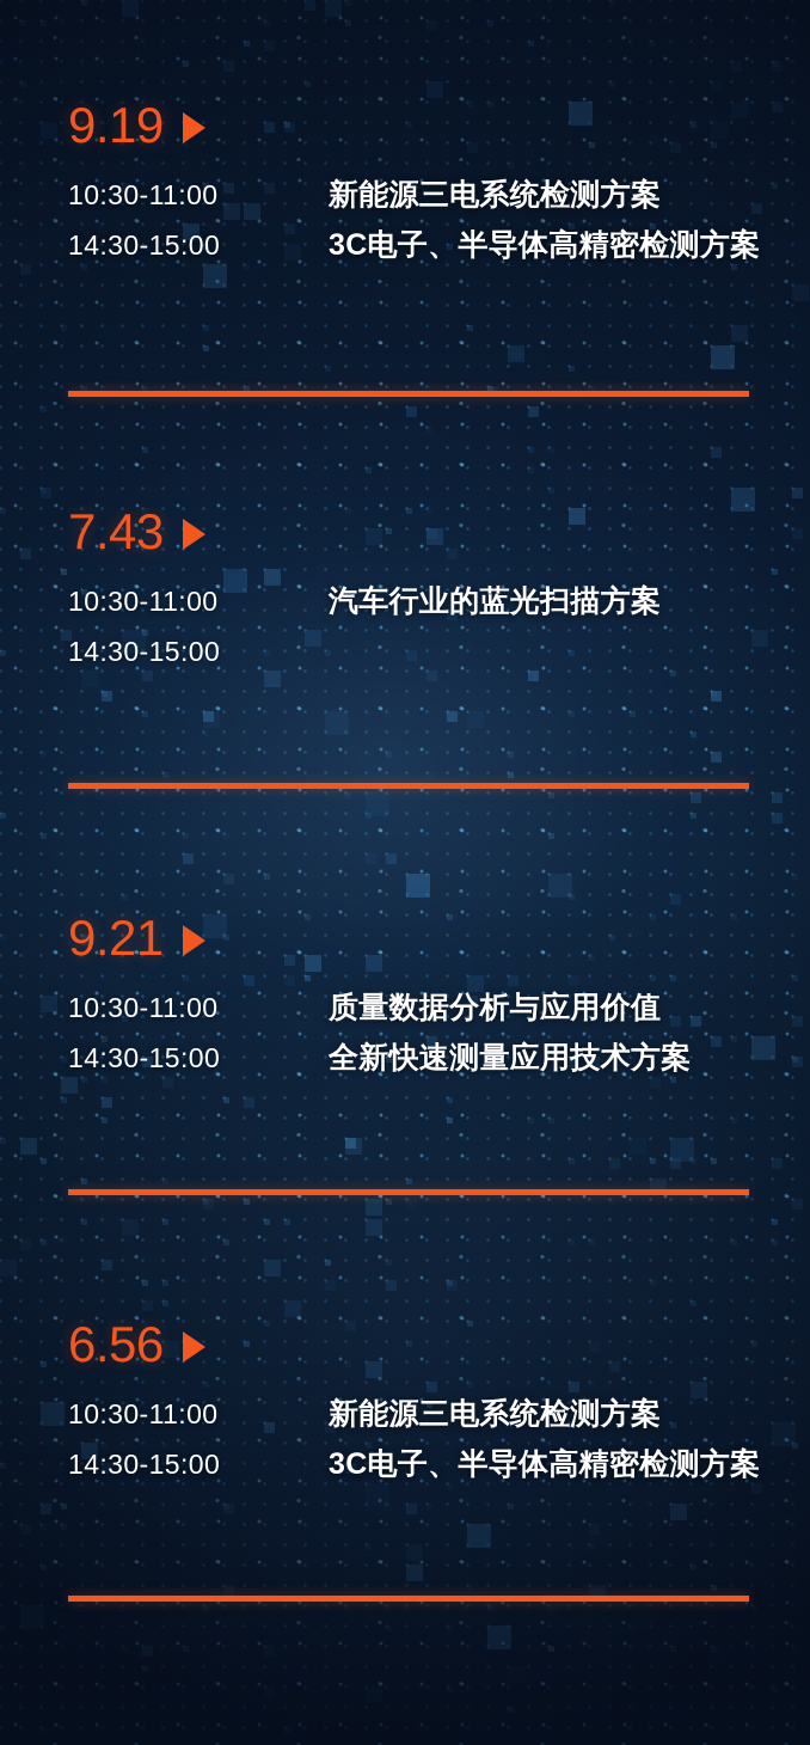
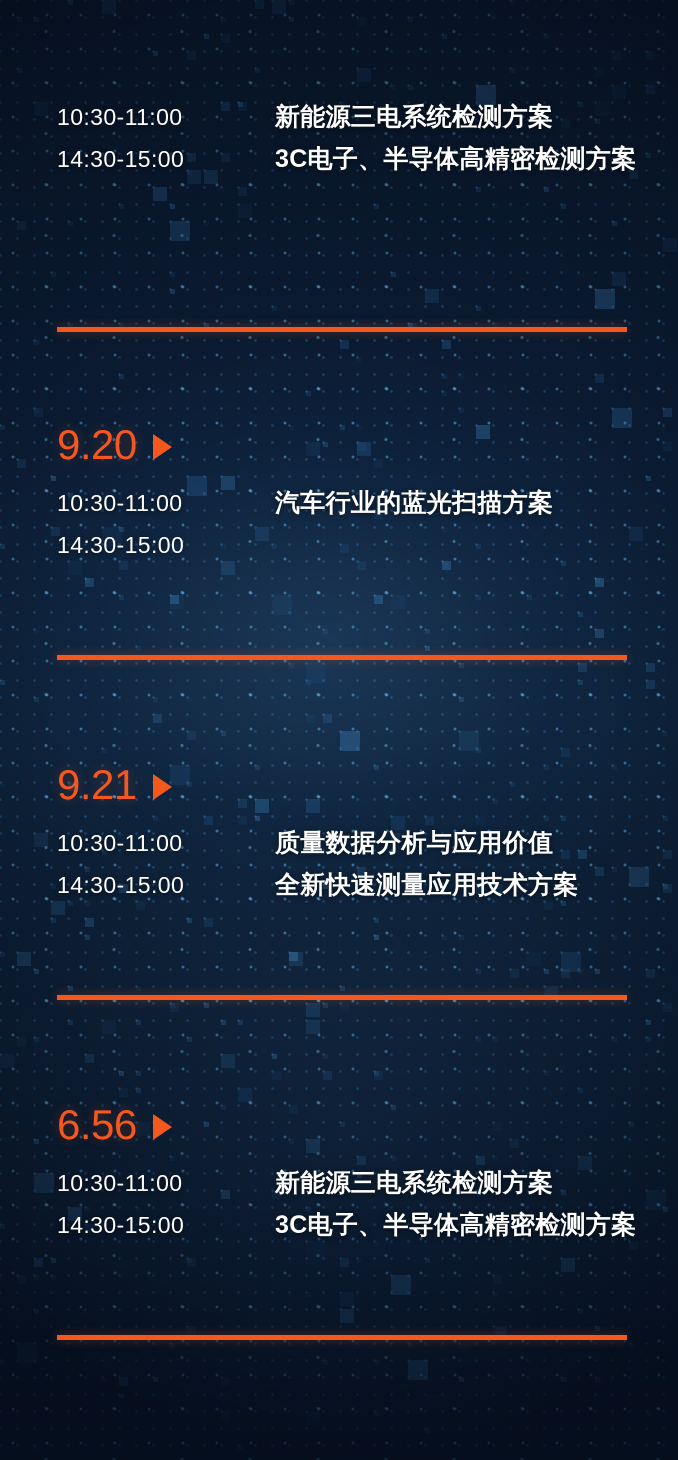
- 9.19
  10:30-11:00
  新能源三电系统检测方案
  14:30-15:00
  3C电子、半导体高精密检测方案
- 7.43
+ 9.20
  10:30-11:00
  汽车行业的蓝光扫描方案
  14:30-15:00
  9.21
  10:30-11:00
  质量数据分析与应用价值
  14:30-15:00
  全新快速测量应用技术方案
  6.56
  10:30-11:00
  新能源三电系统检测方案
  14:30-15:00
  3C电子、半导体高精密检测方案
